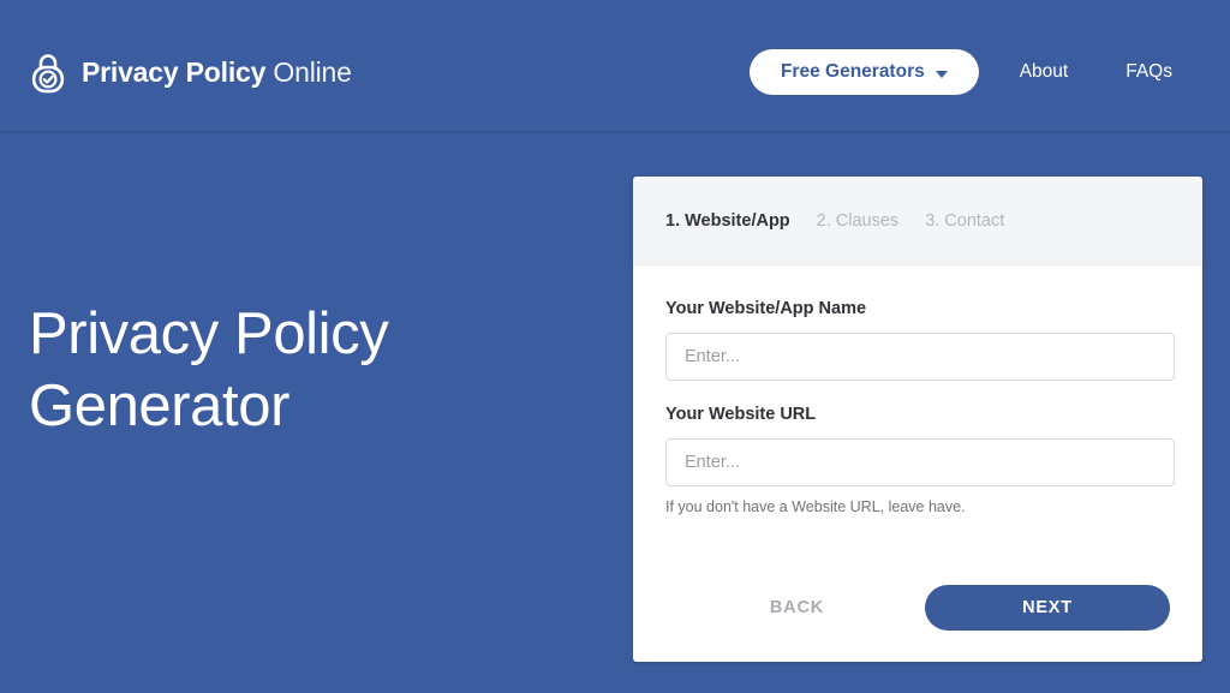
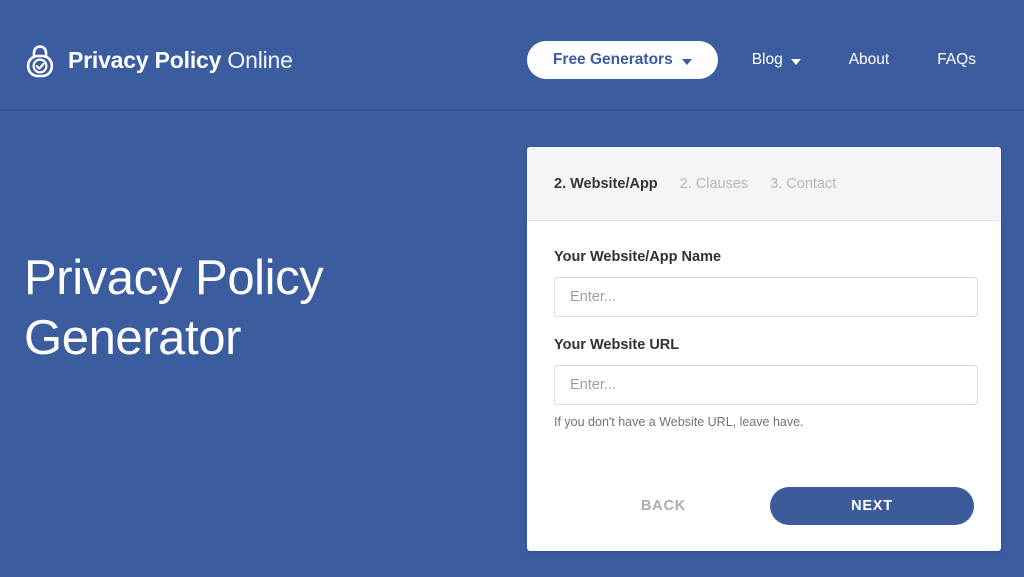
  Privacy Policy Online
  Free Generators
+ Blog
  About
  FAQs
  Privacy Policy
  Generator
- 1. Website/App
+ 2. Website/App
  2. Clauses
  3. Contact
  Your Website/App Name
  Enter...
  Your Website URL
  Enter...
  If you don't have a Website URL, leave have.
  BACK
  NEXT
